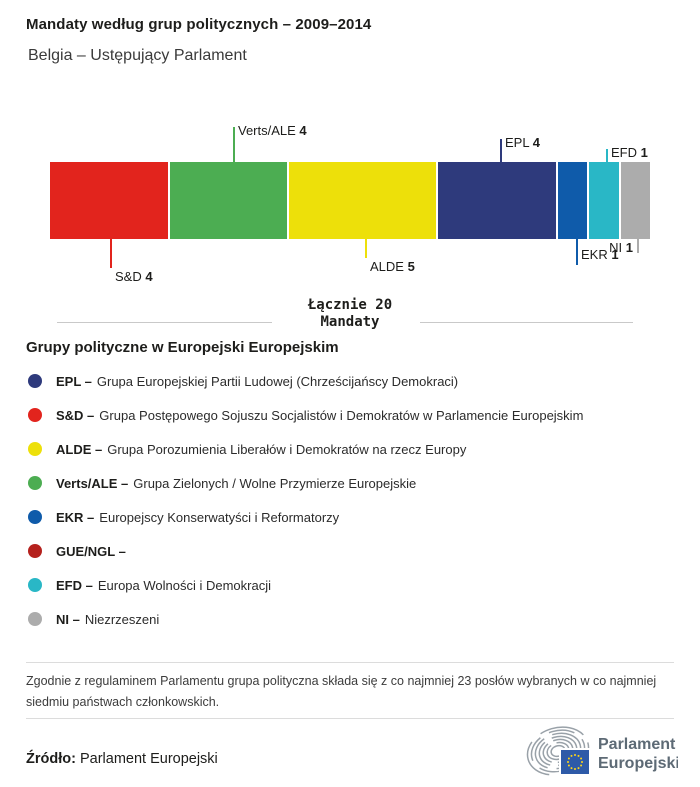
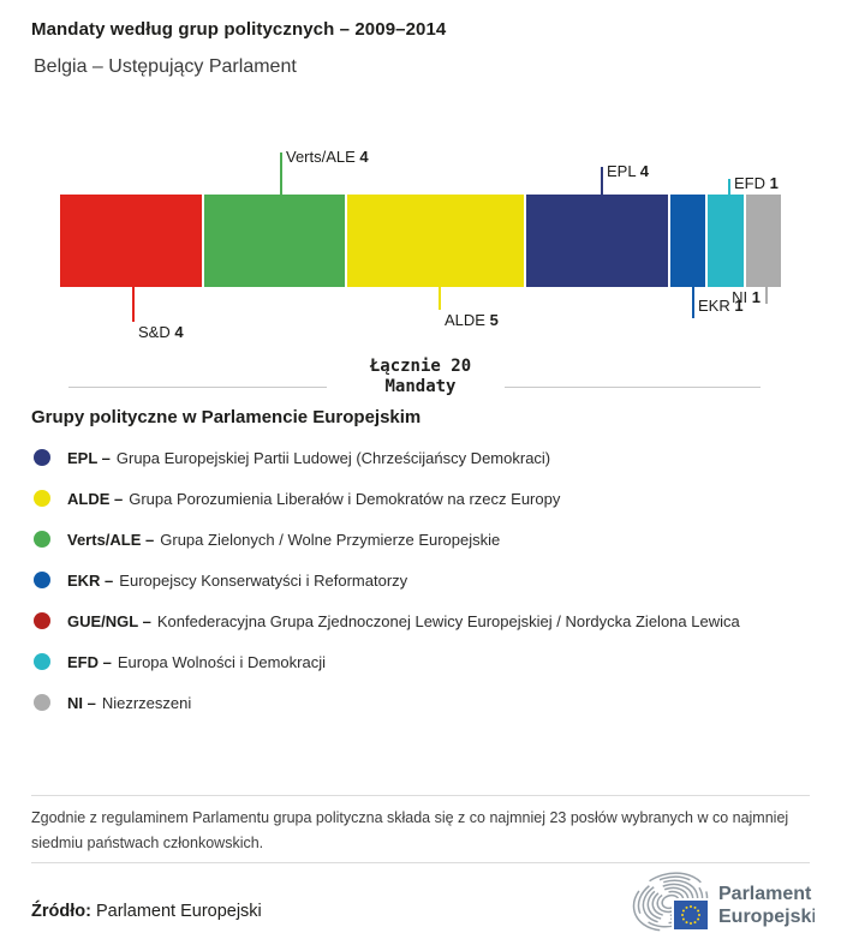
  Mandaty według grup politycznych – 2009–2014
  Belgia – Ustępujący Parlament
  S&D 4
  Verts/ALE 4
  ALDE 5
  EPL 4
  EKR 1
  EFD 1
  NI 1
  Łącznie 20
  Mandaty
- Grupy polityczne w Europejski Europejskim
+ Grupy polityczne w Parlamencie Europejskim
  EPL –
  Grupa Europejskiej Partii Ludowej (Chrześcijańscy Demokraci)
- S&D –
- Grupa Postępowego Sojuszu Socjalistów i Demokratów w Parlamencie Europejskim
  ALDE –
  Grupa Porozumienia Liberałów i Demokratów na rzecz Europy
  Verts/ALE –
  Grupa Zielonych / Wolne Przymierze Europejskie
  EKR –
  Europejscy Konserwatyści i Reformatorzy
  GUE/NGL –
+ Konfederacyjna Grupa Zjednoczonej Lewicy Europejskiej / Nordycka Zielona Lewica
  EFD –
  Europa Wolności i Demokracji
  NI –
  Niezrzeszeni
  Zgodnie z regulaminem Parlamentu grupa polityczna składa się z co najmniej 23 posłów wybranych w co najmniej siedmiu państwach członkowskich.
  Źródło: Parlament Europejski
  Parlament
  Europejski
